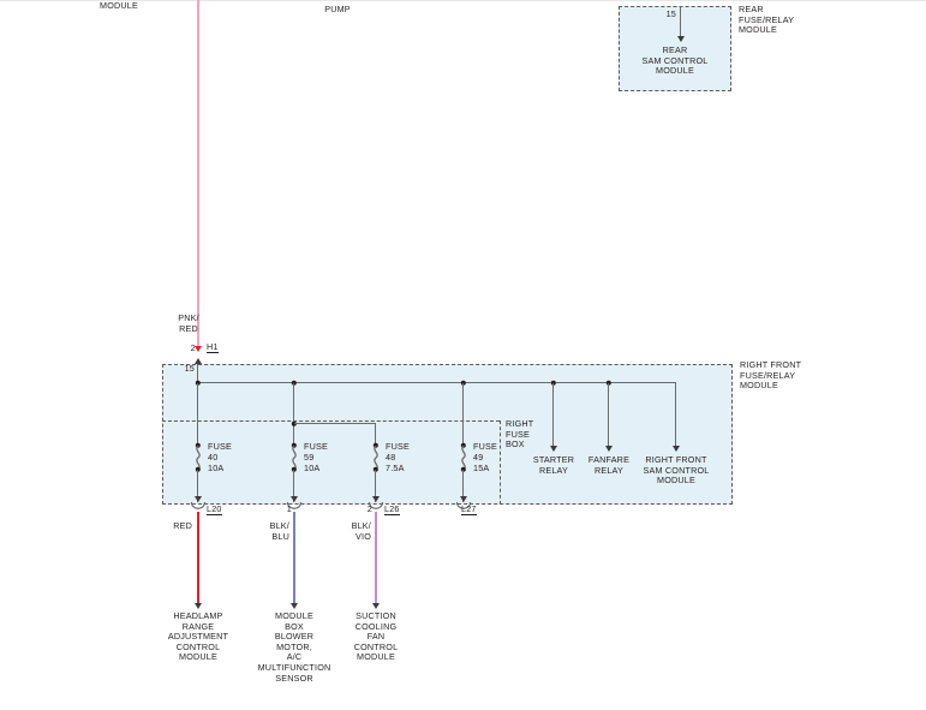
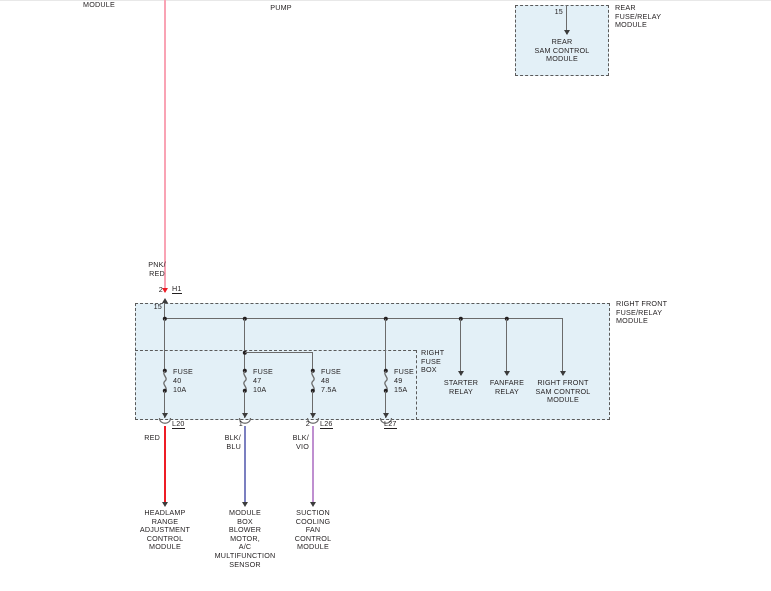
  MODULE
  PUMP
  PNK/
  RED
  2
  H1
  RIGHT FRONT
  FUSE/RELAY
  MODULE
  RIGHT
  FUSE
  BOX
  15
  FUSE
  40
  10A
  FUSE
- 59
+ 47
  10A
  FUSE
  48
  7.5A
  FUSE
  49
  15A
  STARTER
  RELAY
  FANFARE
  RELAY
  RIGHT FRONT
  SAM CONTROL
  MODULE
  L20
  1
  2
  L26
  L27
  RED
  BLK/
  BLU
  BLK/
  VIO
  HEADLAMP
  RANGE
  ADJUSTMENT
  CONTROL
  MODULE
  MODULE
  BOX
  BLOWER
  MOTOR,
  A/C
  MULTIFUNCTION
  SENSOR
  SUCTION
  COOLING
  FAN
  CONTROL
  MODULE
  REAR
  FUSE/RELAY
  MODULE
  15
  REAR
  SAM CONTROL
  MODULE
